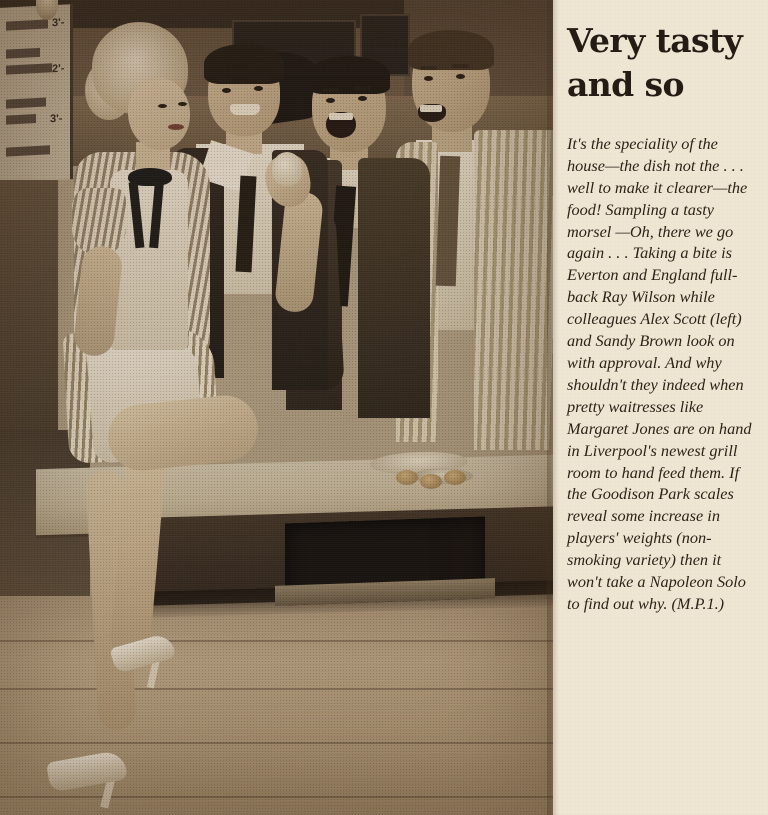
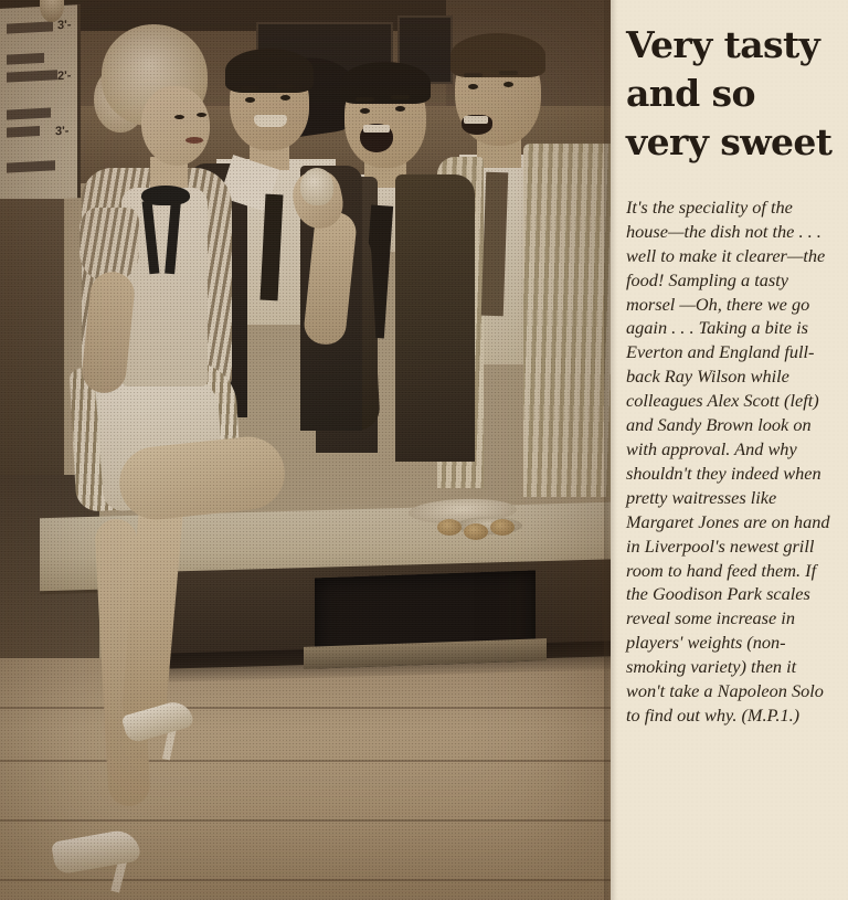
  Very tasty
  and so
+ very sweet
  It's the speciality of the house—the dish not the . . . well to make it clearer—the food! Sampling a tasty morsel —Oh, there we go again . . . Taking a bite is Everton and England full-back Ray Wilson while colleagues Alex Scott (left) and Sandy Brown look on with approval. And why shouldn't they indeed when pretty waitresses like Margaret Jones are on hand in Liverpool's newest grill room to hand feed them. If the Goodison Park scales reveal some increase in players' weights (non-smoking variety) then it won't take a Napoleon Solo to find out why. (M.P.1.)
